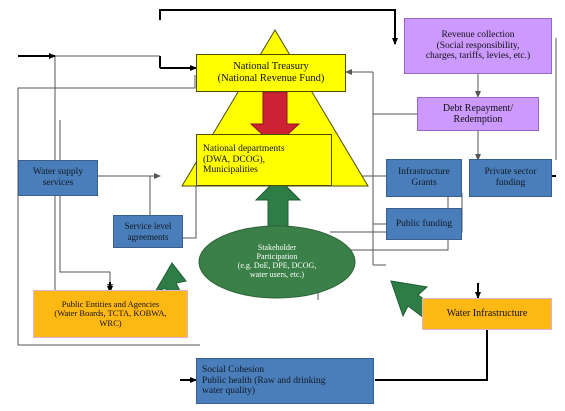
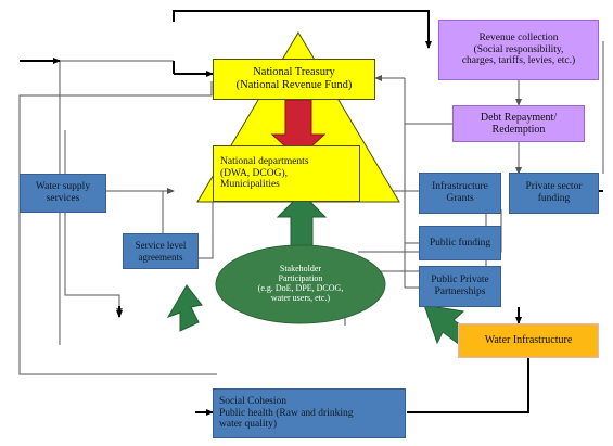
  Revenue collection
  (Social responsibility,
  charges, tariffs, levies, etc.)
  National Treasury
  (National Revenue Fund)
  Debt Repayment/
  Redemption
  National departments
  (DWA, DCOG),
  Municipalities
  Water supply
  services
  Infrastructure
  Grants
  Private sector
  funding
  Service level
  agreements
  Public funding
+ Public Private
+ Partnerships
  Stakeholder
  Participation
  (e.g. DoE, DPE, DCOG,
  water users, etc.)
- Public Entities and Agencies
- (Water Boards, TCTA, KOBWA,
- WRC)
  Water Infrastructure
  Social Cohesion
  Public health (Raw and drinking
  water quality)
